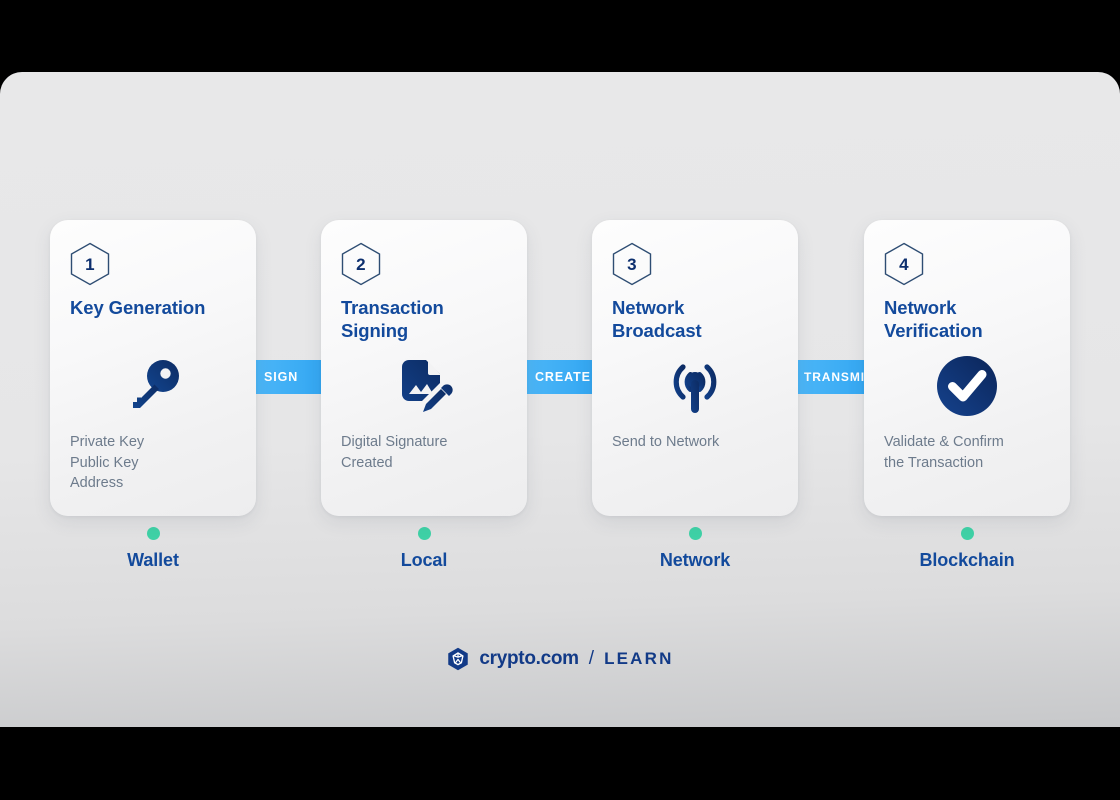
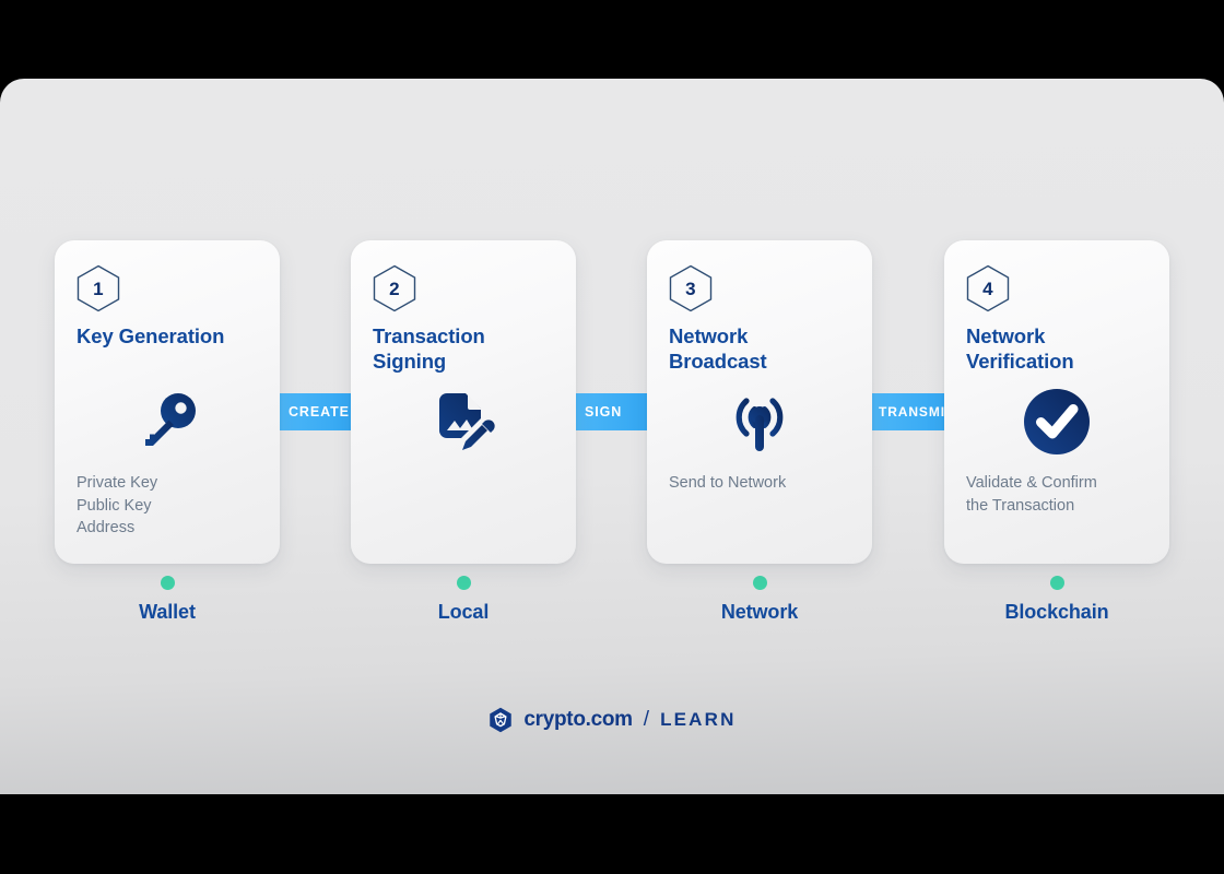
  1
  Key Generation
  Private Key
  Public Key
  Address
- SIGN
+ CREATE
  2
  Transaction
  Signing
- Digital Signature
- Created
- CREATE
+ SIGN
  3
  Network
  Broadcast
  Send to Network
  TRANSMI
  4
  Network
  Verification
  Validate & Confirm
  the Transaction
  Wallet
  Local
  Network
  Blockchain
  crypto.com
  /
  LEARN
